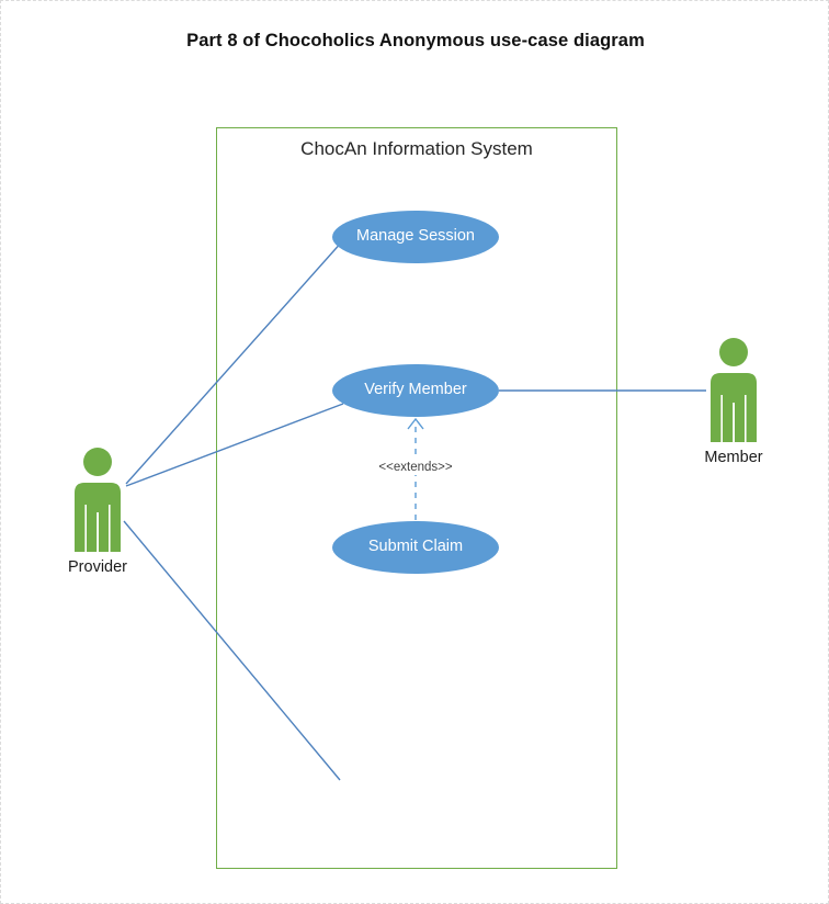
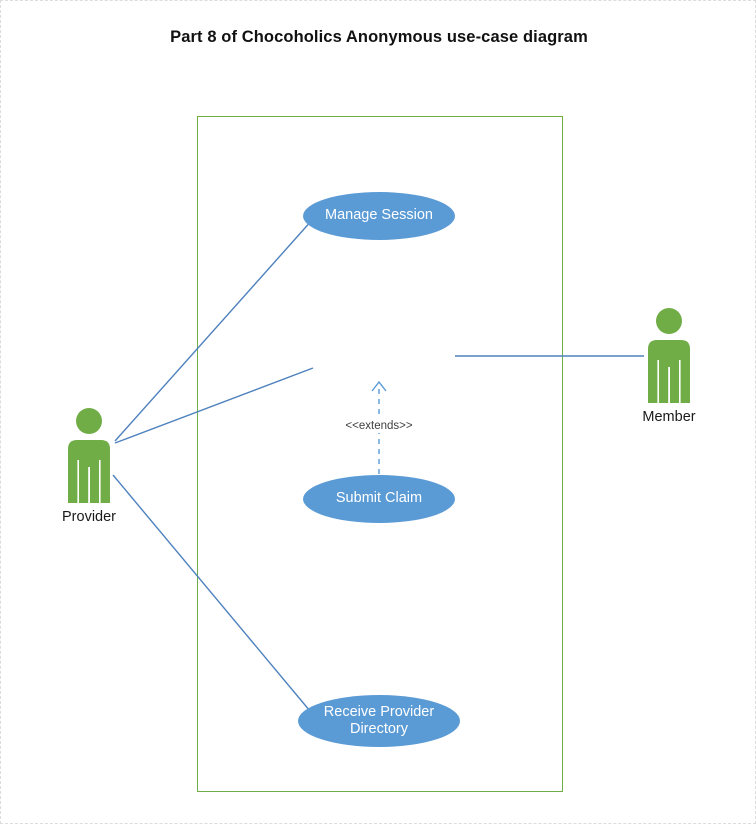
  Part 8 of Chocoholics Anonymous use-case diagram
- ChocAn Information System
  Manage Session
- Verify Member
  Submit Claim
+ Receive Provider
+ Directory
  <<extends>>
  Provider
  Member
